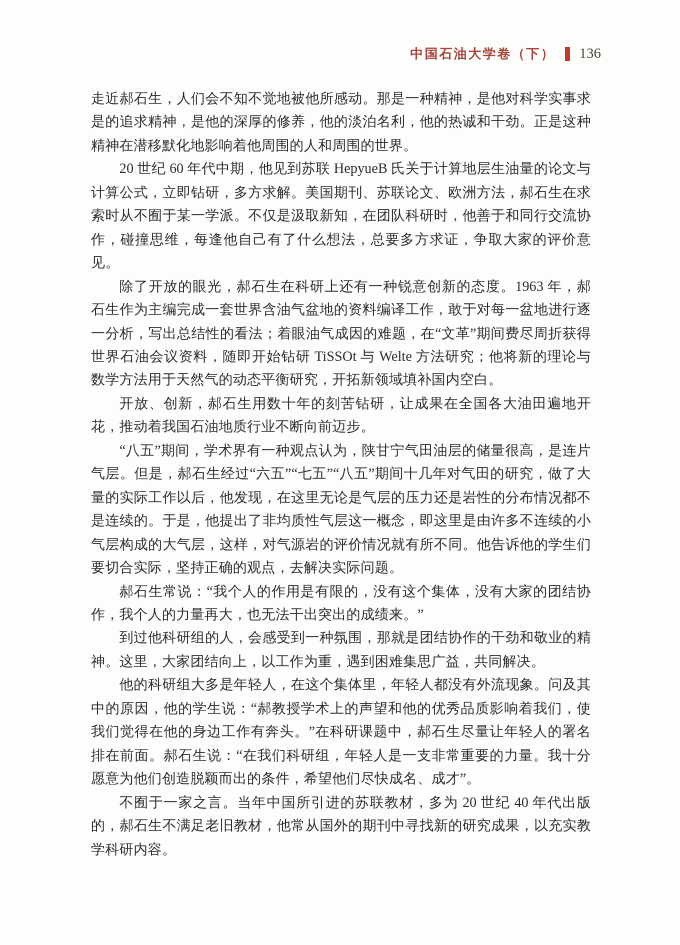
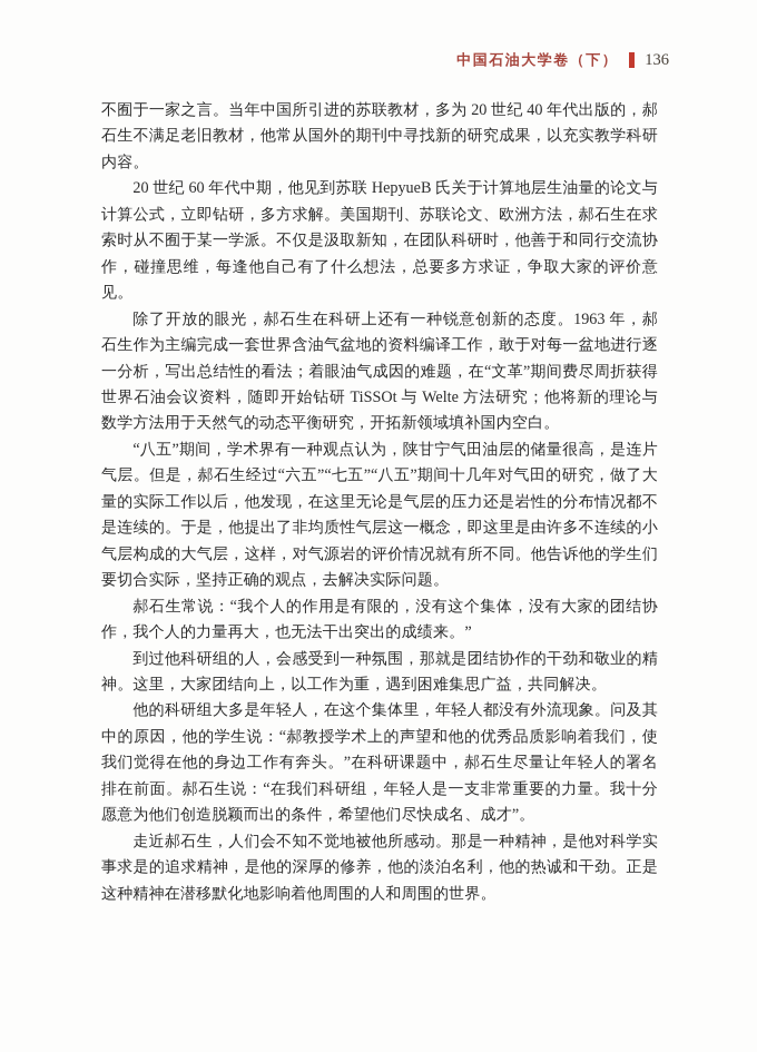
  中国石油大学卷（下）
  136
- 走近郝石生，人们会不知不觉地被他所感动。那是一种精神，是他对科学实事求是的追求精神，是他的深厚的修养，他的淡泊名利，他的热诚和干劲。正是这种精神在潜移默化地影响着他周围的人和周围的世界。
+ 不囿于一家之言。当年中国所引进的苏联教材，多为 20 世纪 40 年代出版的，郝石生不满足老旧教材，他常从国外的期刊中寻找新的研究成果，以充实教学科研内容。
  20 世纪 60 年代中期，他见到苏联 HepyueB 氏关于计算地层生油量的论文与计算公式，立即钻研，多方求解。美国期刊、苏联论文、欧洲方法，郝石生在求索时从不囿于某一学派。不仅是汲取新知，在团队科研时，他善于和同行交流协作，碰撞思维，每逢他自己有了什么想法，总要多方求证，争取大家的评价意见。
  除了开放的眼光，郝石生在科研上还有一种锐意创新的态度。1963 年，郝石生作为主编完成一套世界含油气盆地的资料编译工作，敢于对每一盆地进行逐一分析，写出总结性的看法；着眼油气成因的难题，在“文革”期间费尽周折获得世界石油会议资料，随即开始钻研 TiSSOt 与 Welte 方法研究；他将新的理论与数学方法用于天然气的动态平衡研究，开拓新领域填补国内空白。
- 开放、创新，郝石生用数十年的刻苦钻研，让成果在全国各大油田遍地开花，推动着我国石油地质行业不断向前迈步。
  “八五”期间，学术界有一种观点认为，陕甘宁气田油层的储量很高，是连片气层。但是，郝石生经过“六五”“七五”“八五”期间十几年对气田的研究，做了大量的实际工作以后，他发现，在这里无论是气层的压力还是岩性的分布情况都不是连续的。于是，他提出了非均质性气层这一概念，即这里是由许多不连续的小气层构成的大气层，这样，对气源岩的评价情况就有所不同。他告诉他的学生们要切合实际，坚持正确的观点，去解决实际问题。
  郝石生常说：“我个人的作用是有限的，没有这个集体，没有大家的团结协作，我个人的力量再大，也无法干出突出的成绩来。”
  到过他科研组的人，会感受到一种氛围，那就是团结协作的干劲和敬业的精神。这里，大家团结向上，以工作为重，遇到困难集思广益，共同解决。
  他的科研组大多是年轻人，在这个集体里，年轻人都没有外流现象。问及其中的原因，他的学生说：“郝教授学术上的声望和他的优秀品质影响着我们，使我们觉得在他的身边工作有奔头。”在科研课题中，郝石生尽量让年轻人的署名排在前面。郝石生说：“在我们科研组，年轻人是一支非常重要的力量。我十分愿意为他们创造脱颖而出的条件，希望他们尽快成名、成才”。
- 不囿于一家之言。当年中国所引进的苏联教材，多为 20 世纪 40 年代出版的，郝石生不满足老旧教材，他常从国外的期刊中寻找新的研究成果，以充实教学科研内容。
+ 走近郝石生，人们会不知不觉地被他所感动。那是一种精神，是他对科学实事求是的追求精神，是他的深厚的修养，他的淡泊名利，他的热诚和干劲。正是这种精神在潜移默化地影响着他周围的人和周围的世界。
